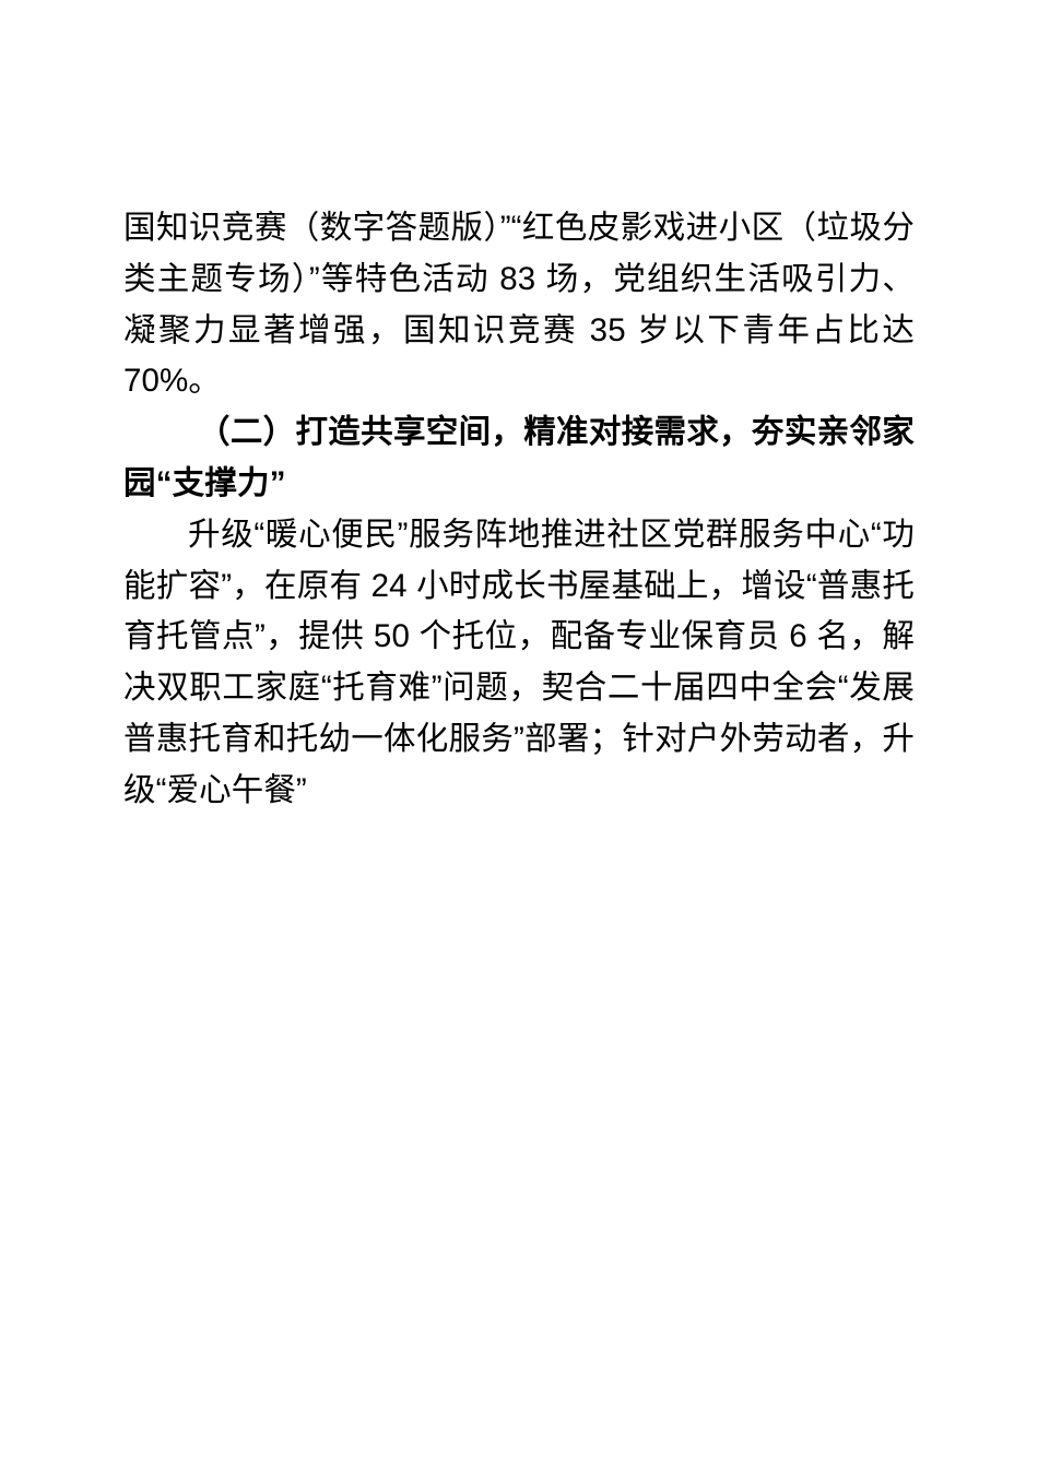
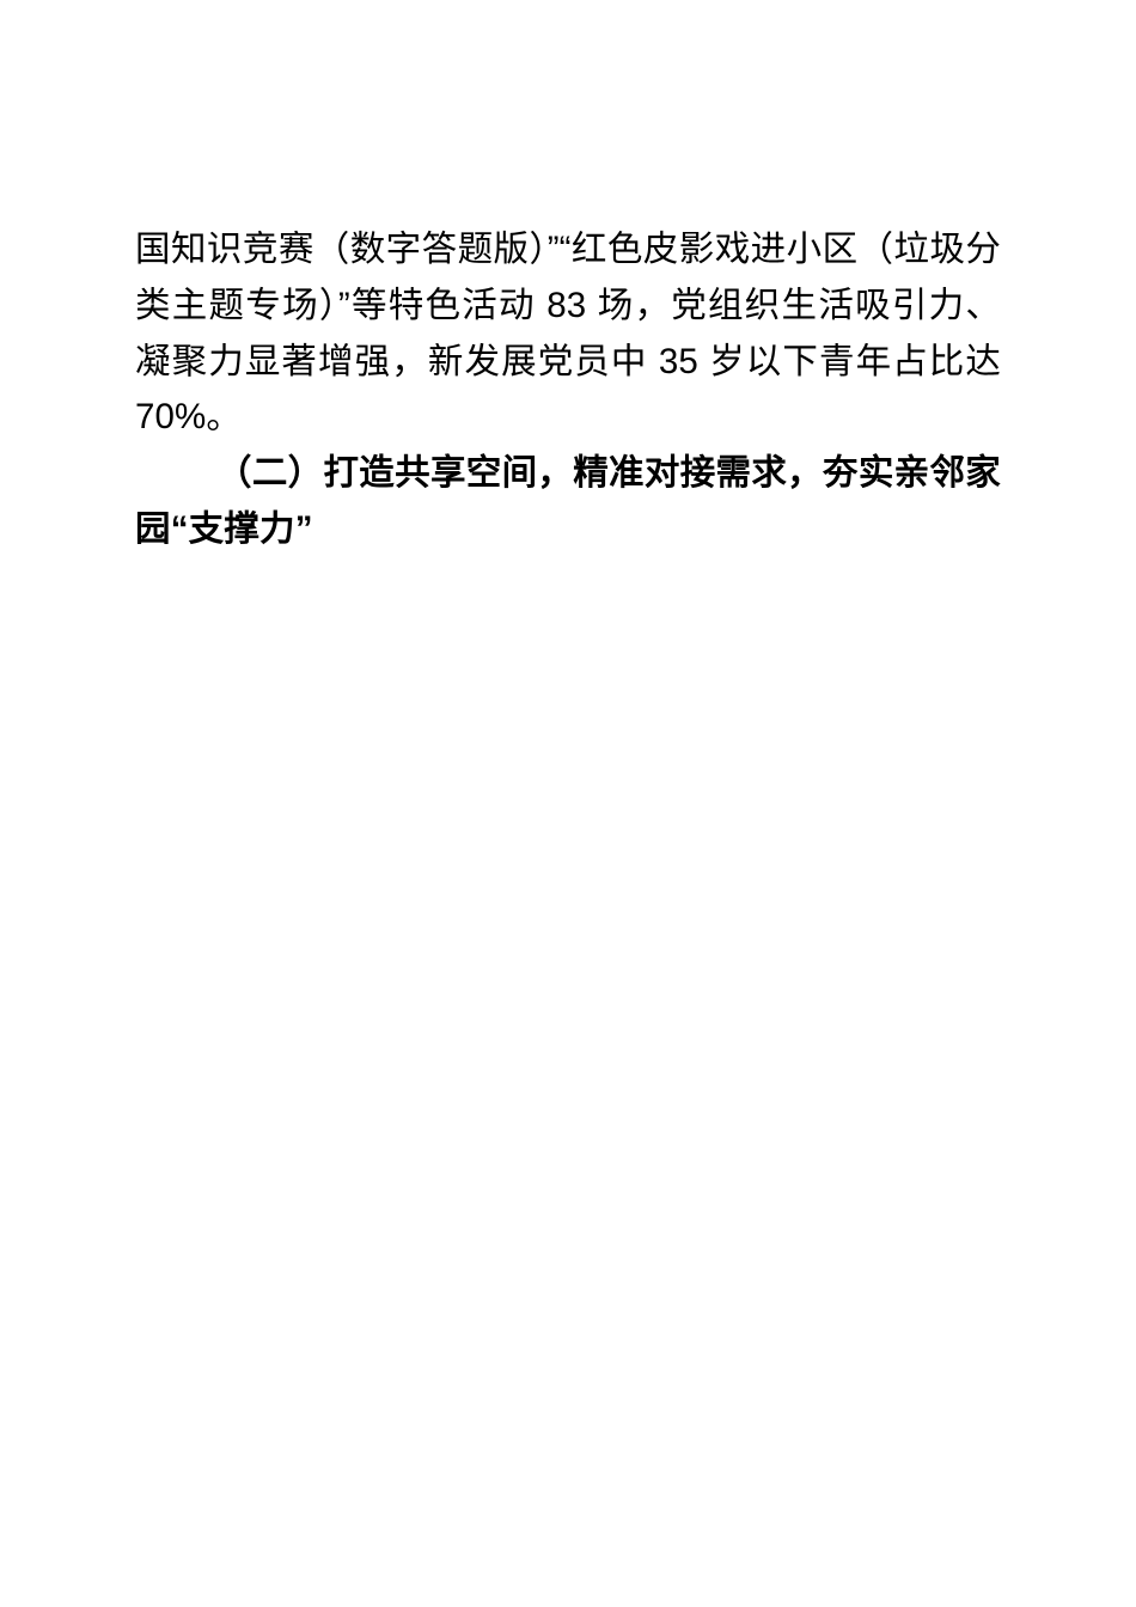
- 国知识竞赛（数字答题版）”“红色皮影戏进小区（垃圾分类主题专场）”等特色活动 83 场，党组织生活吸引力、凝聚力显著增强，国知识竞赛 35 岁以下青年占比达 70%。
+ 国知识竞赛（数字答题版）”“红色皮影戏进小区（垃圾分类主题专场）”等特色活动 83 场，党组织生活吸引力、凝聚力显著增强，新发展党员中 35 岁以下青年占比达 70%。
  （二）打造共享空间，精准对接需求，夯实亲邻家园“支撑力”
- 升级“暖心便民”服务阵地推进社区党群服务中心“功能扩容”，在原有 24 小时成长书屋基础上，增设“普惠托育托管点”，提供 50 个托位，配备专业保育员 6 名，解决双职工家庭“托育难”问题，契合二十届四中全会“发展普惠托育和托幼一体化服务”部署；针对户外劳动者，升级“爱心午餐”
